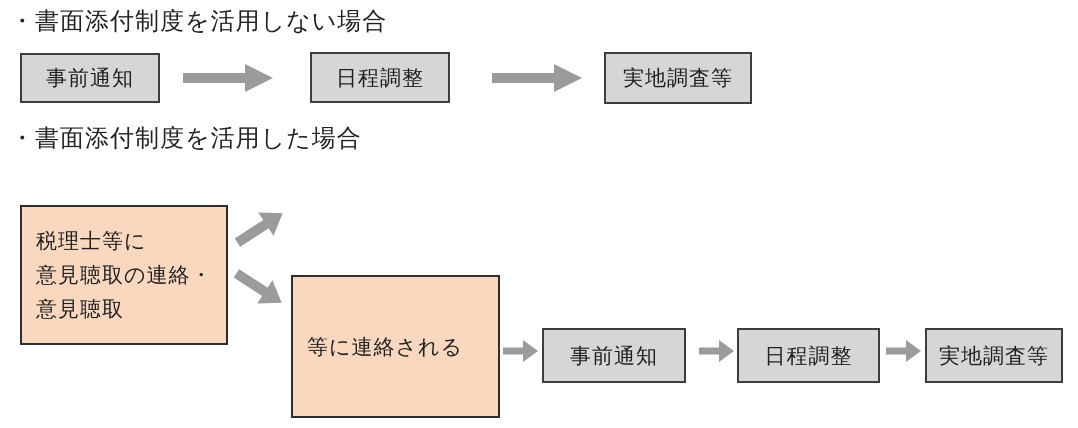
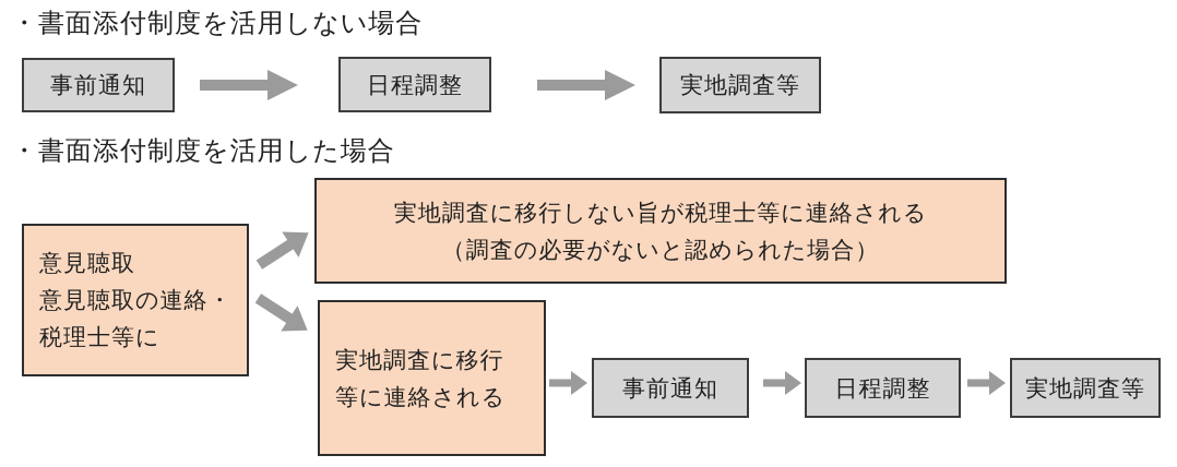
  ・書面添付制度を活用しない場合
  事前通知
  日程調整
  実地調査等
  ・書面添付制度を活用した場合
- 税理士等に
+ 意見聴取
  意見聴取の連絡・
- 意見聴取
+ 税理士等に
+ 実地調査に移行しない旨が税理士等に連絡される
+ （調査の必要がないと認められた場合）
+ 実地調査に移行
  等に連絡される
  事前通知
  日程調整
  実地調査等
